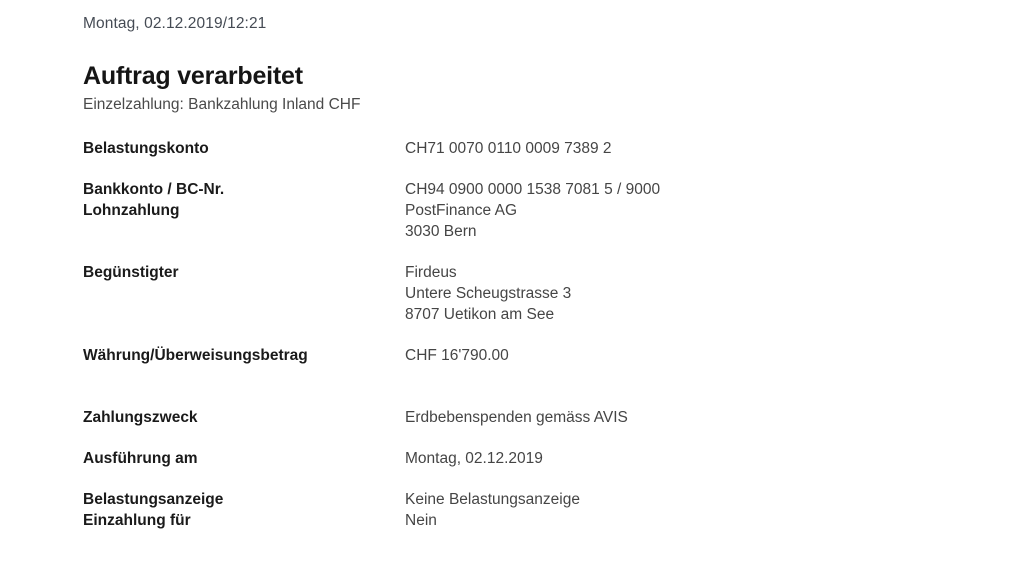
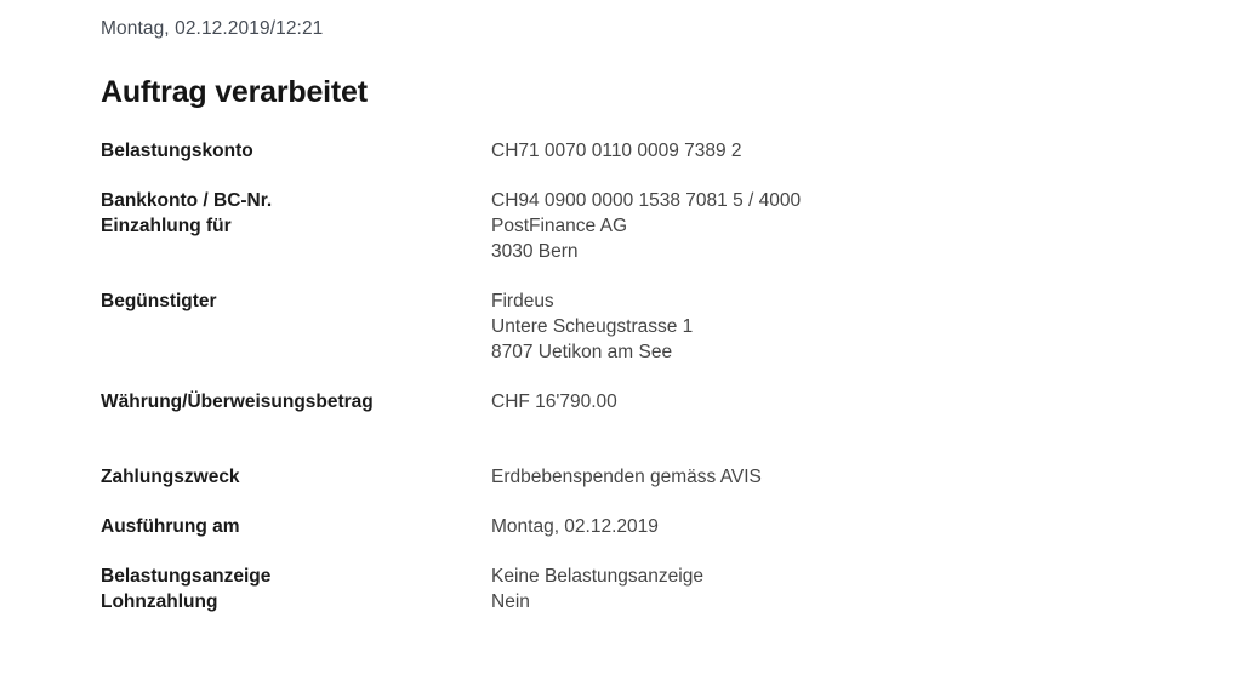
  Montag, 02.12.2019/12:21
  Auftrag verarbeitet
- Einzelzahlung: Bankzahlung Inland CHF
  Belastungskonto
  CH71 0070 0110 0009 7389 2
  Bankkonto / BC-Nr.
- Lohnzahlung
+ Einzahlung für
- CH94 0900 0000 1538 7081 5 / 9000
+ CH94 0900 0000 1538 7081 5 / 4000
  PostFinance AG
  3030 Bern
  Begünstigter
  Firdeus
- Untere Scheugstrasse 3
+ Untere Scheugstrasse 1
  8707 Uetikon am See
  Währung/Überweisungsbetrag
  CHF 16'790.00
  Zahlungszweck
  Erdbebenspenden gemäss AVIS
  Ausführung am
  Montag, 02.12.2019
  Belastungsanzeige
- Einzahlung für
+ Lohnzahlung
  Keine Belastungsanzeige
  Nein
